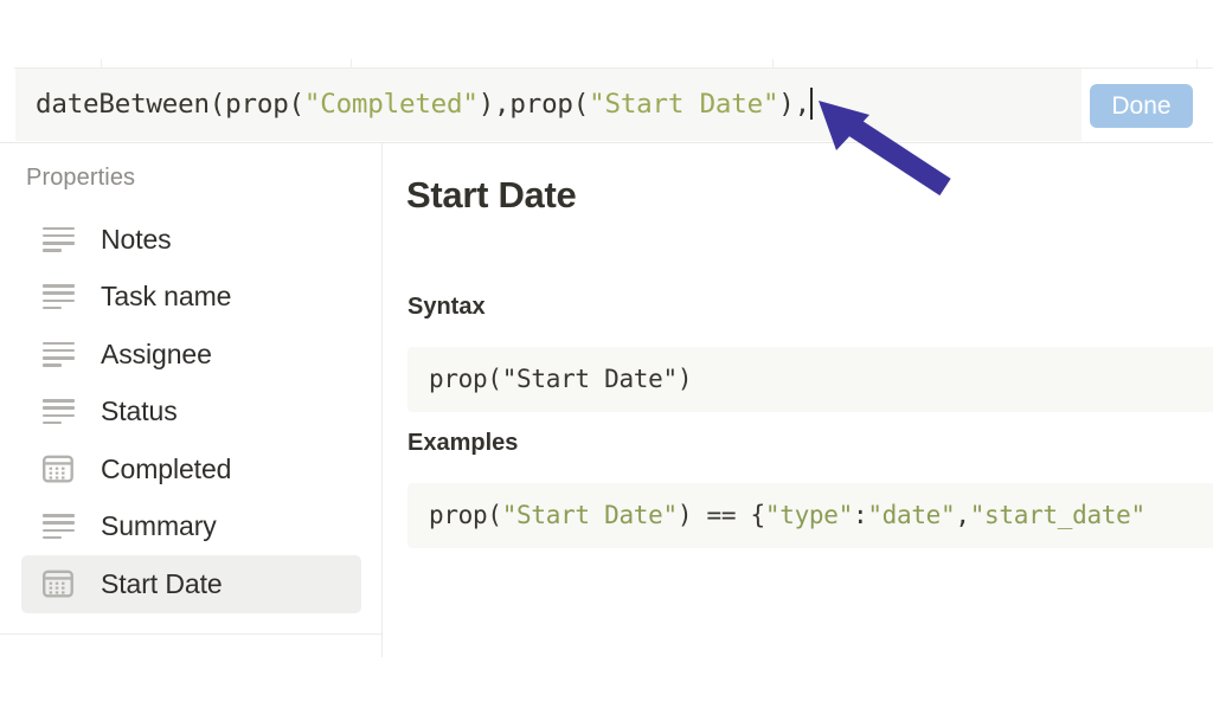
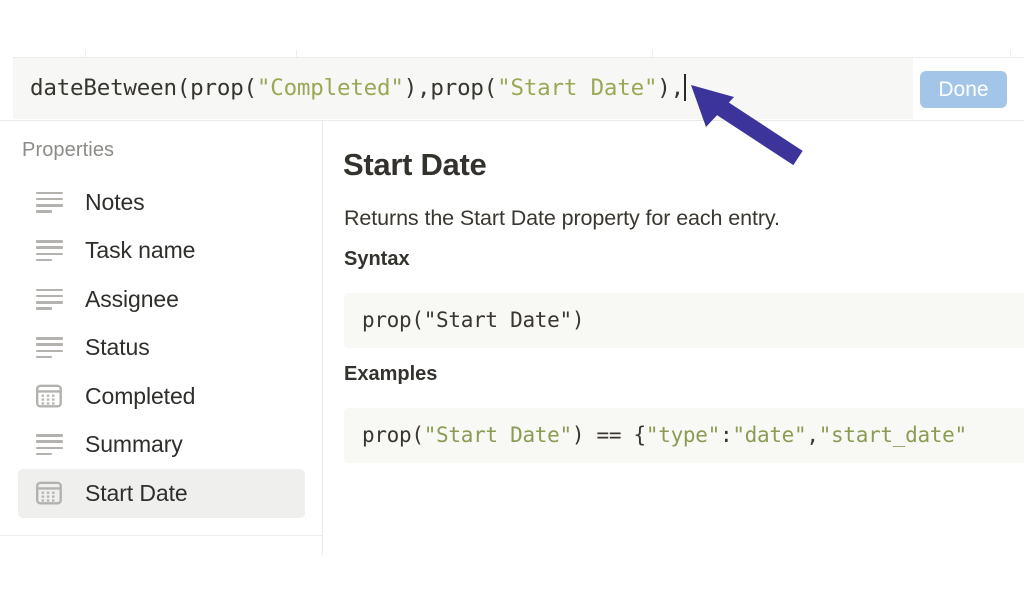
  dateBetween(prop("Completed"),prop("Start Date"),
  Done
  Properties
  Notes
  Task name
  Assignee
  Status
  Completed
  Summary
  Start Date
  Start Date
+ Returns the Start Date property for each entry.
  Syntax
  prop("Start Date")
  Examples
  prop("Start Date") == {"type":"date","start_date"
